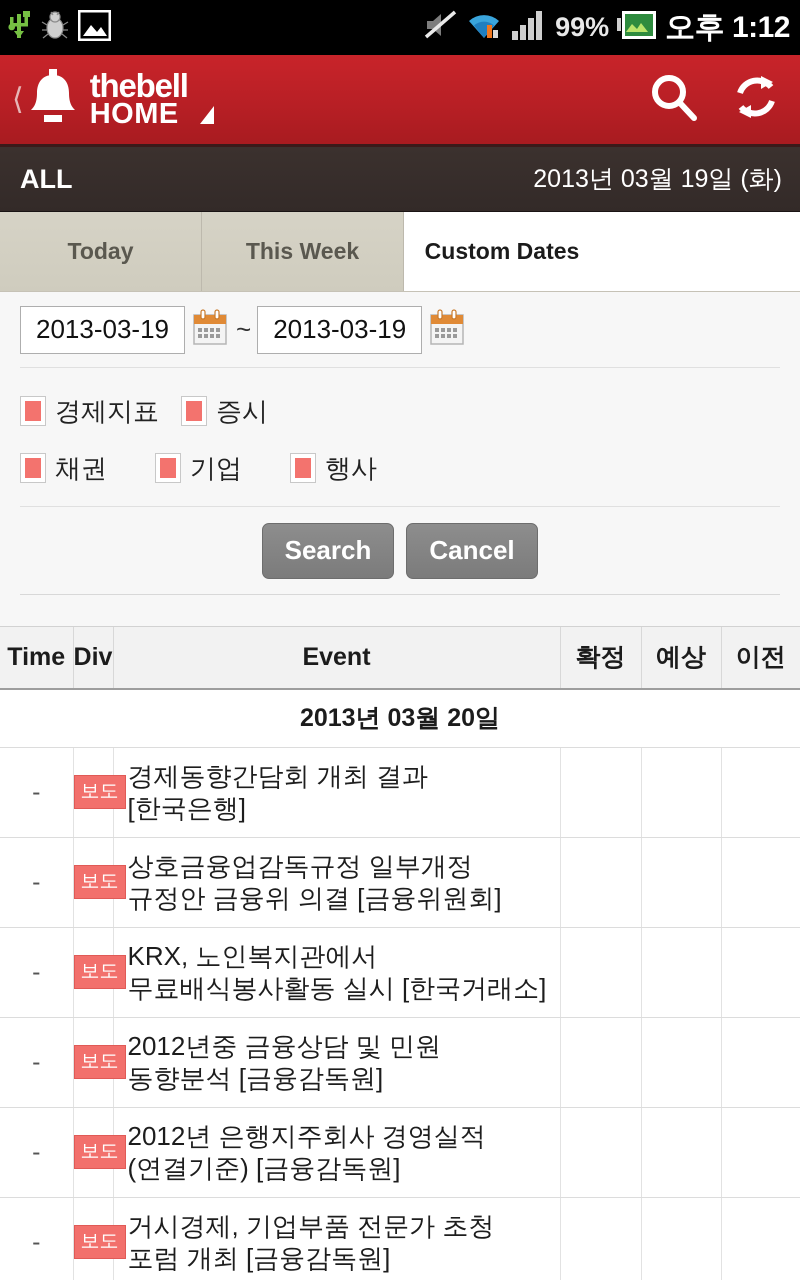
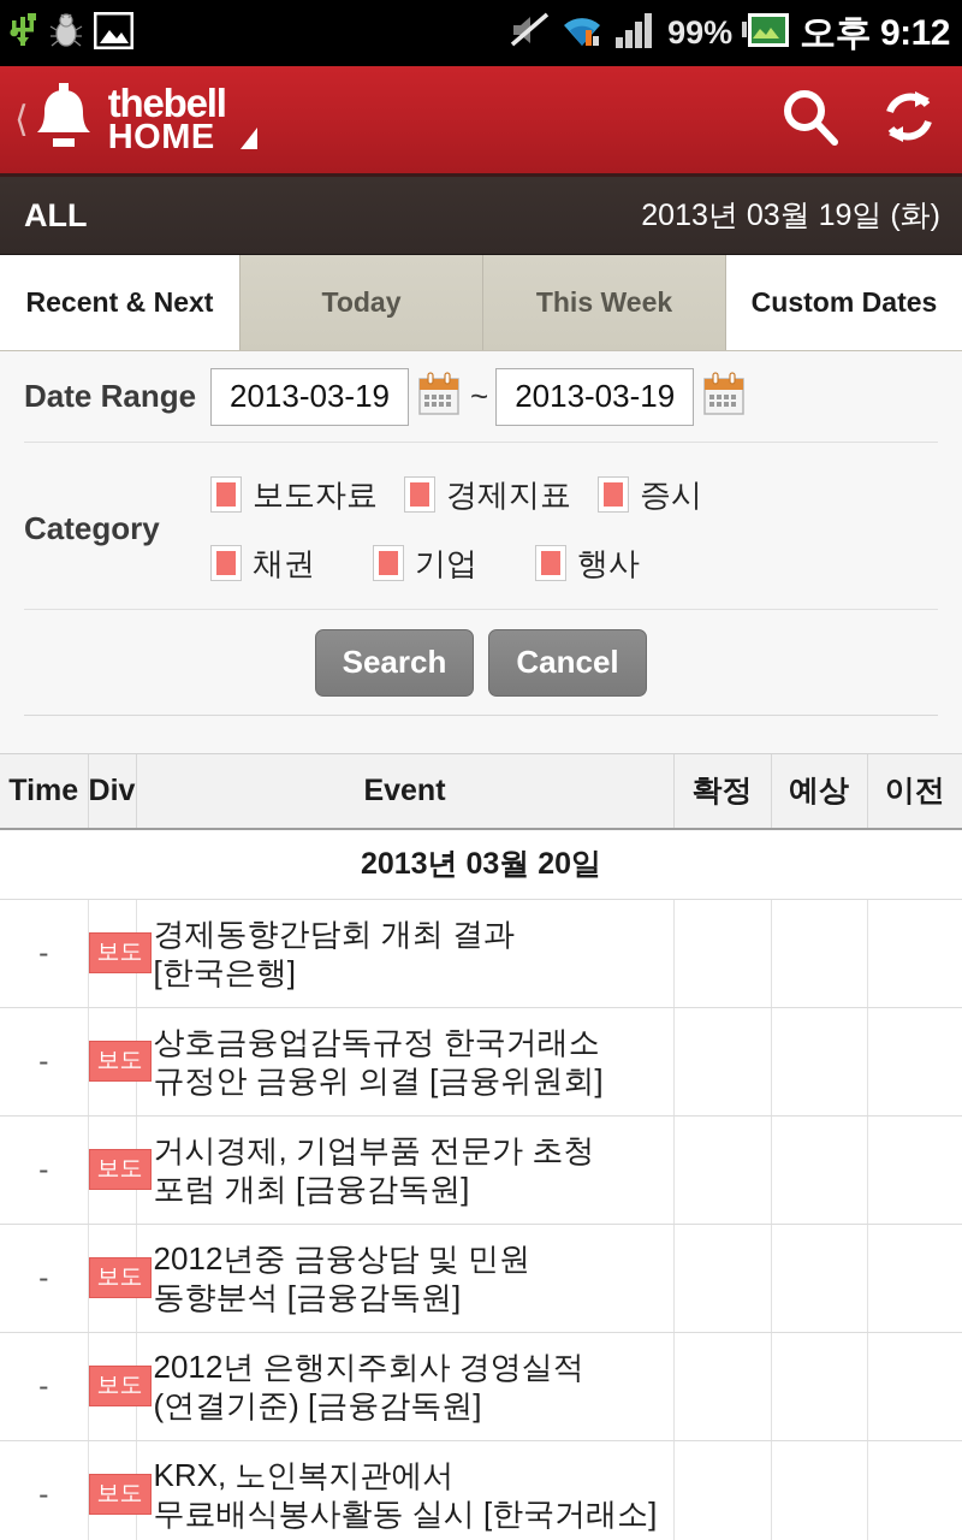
  99%
- 오후 1:12
+ 오후 9:12
  ⟨
  thebell
  HOME
  ALL
  2013년 03월 19일 (화)
+ Recent & Next
  Today
  This Week
  Custom Dates
+ Date Range
  2013-03-19
  ~
  2013-03-19
+ Category
+ 보도자료
  경제지표
  증시
  채권
  기업
  행사
  Search
  Cancel
  Time	Div	Event	확정	예상	이전
  2013년 03월 20일
  -	보도	경제동향간담회 개최 결과 [한국은행]
- -	보도	상호금융업감독규정 일부개정 규정안 금융위 의결 [금융위원회]
+ -	보도	상호금융업감독규정 한국거래소 규정안 금융위 의결 [금융위원회]
- -	보도	KRX, 노인복지관에서 무료배식봉사활동 실시 [한국거래소]
+ -	보도	거시경제, 기업부품 전문가 초청 포럼 개최 [금융감독원]
  -	보도	2012년중 금융상담 및 민원 동향분석 [금융감독원]
  -	보도	2012년 은행지주회사 경영실적(연결기준) [금융감독원]
- -	보도	거시경제, 기업부품 전문가 초청 포럼 개최 [금융감독원]
+ -	보도	KRX, 노인복지관에서 무료배식봉사활동 실시 [한국거래소]
